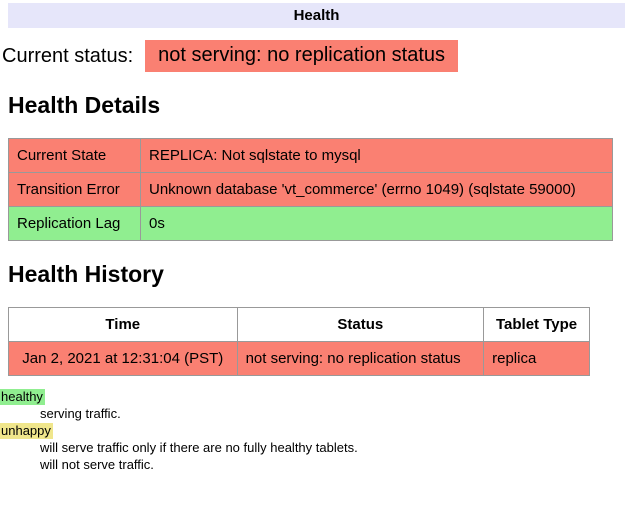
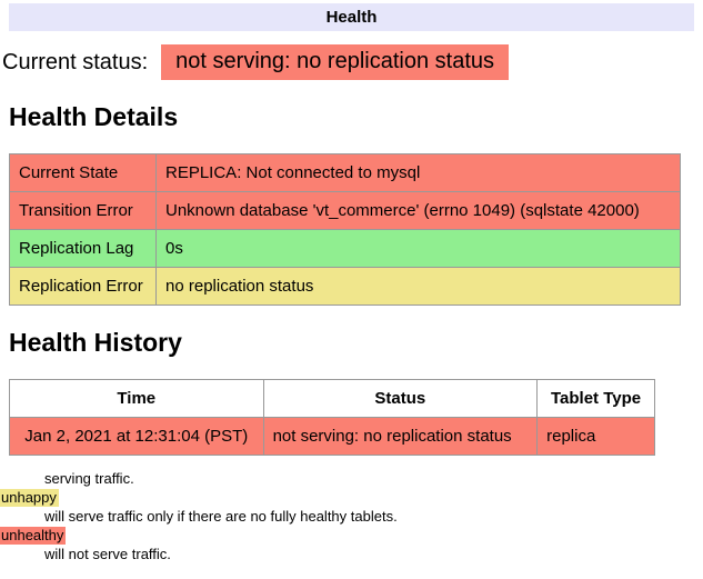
  Health
  Current status:
  not serving: no replication status
  Health Details
- Current State	REPLICA: Not sqlstate to mysql
+ Current State	REPLICA: Not connected to mysql
- Transition Error	Unknown database 'vt_commerce' (errno 1049) (sqlstate 59000)
+ Transition Error	Unknown database 'vt_commerce' (errno 1049) (sqlstate 42000)
  Replication Lag	0s
+ Replication Error	no replication status
  Health History
  Time	Status	Tablet Type
  Jan 2, 2021 at 12:31:04 (PST)	not serving: no replication status	replica
- healthy
  serving traffic.
  unhappy
  will serve traffic only if there are no fully healthy tablets.
+ unhealthy
  will not serve traffic.
